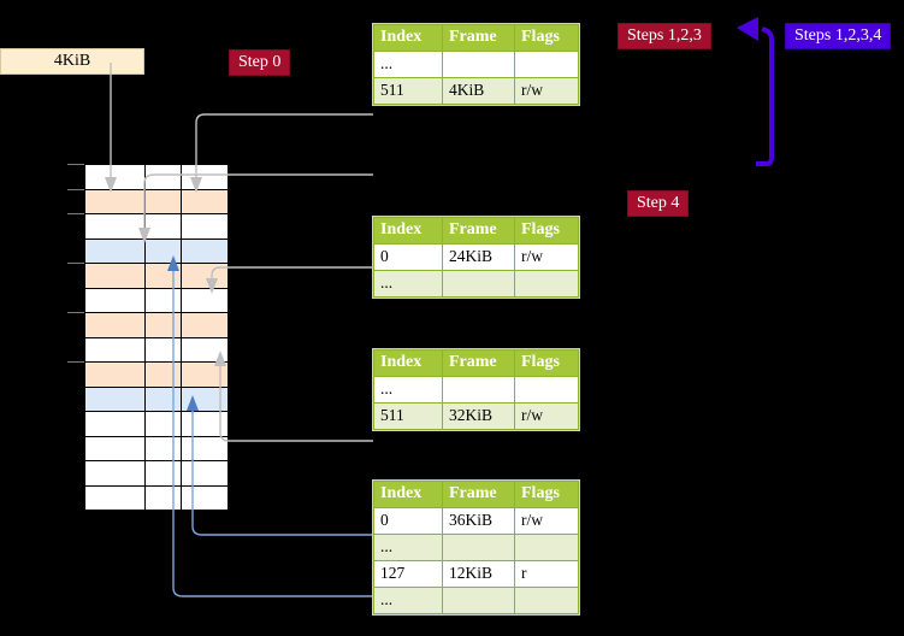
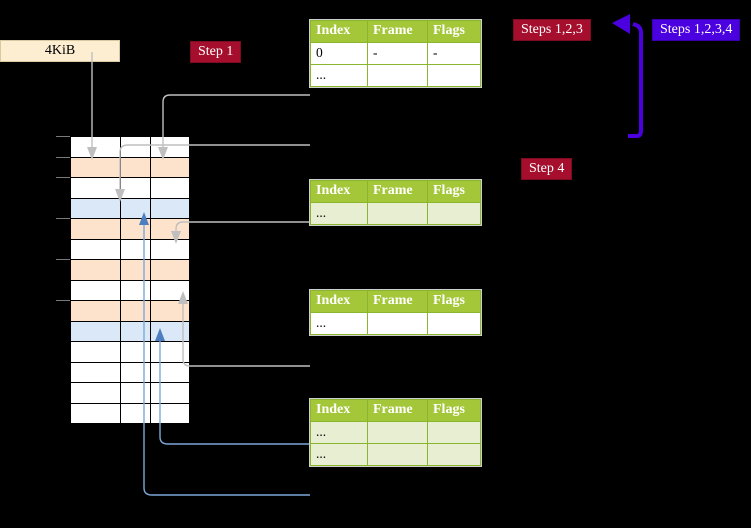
  4KiB
- Step 0
+ Step 1
  Steps 1,2,3
  Steps 1,2,3,4
  Step 4
  Index	Frame	Flags
+ 0	-	-
  ...
- 511	4KiB	r/w
  Index	Frame	Flags
- 0	24KiB	r/w
  ...
  Index	Frame	Flags
  ...
- 511	32KiB	r/w
  Index	Frame	Flags
- 0	36KiB	r/w
  ...
- 127	12KiB	r
  ...
